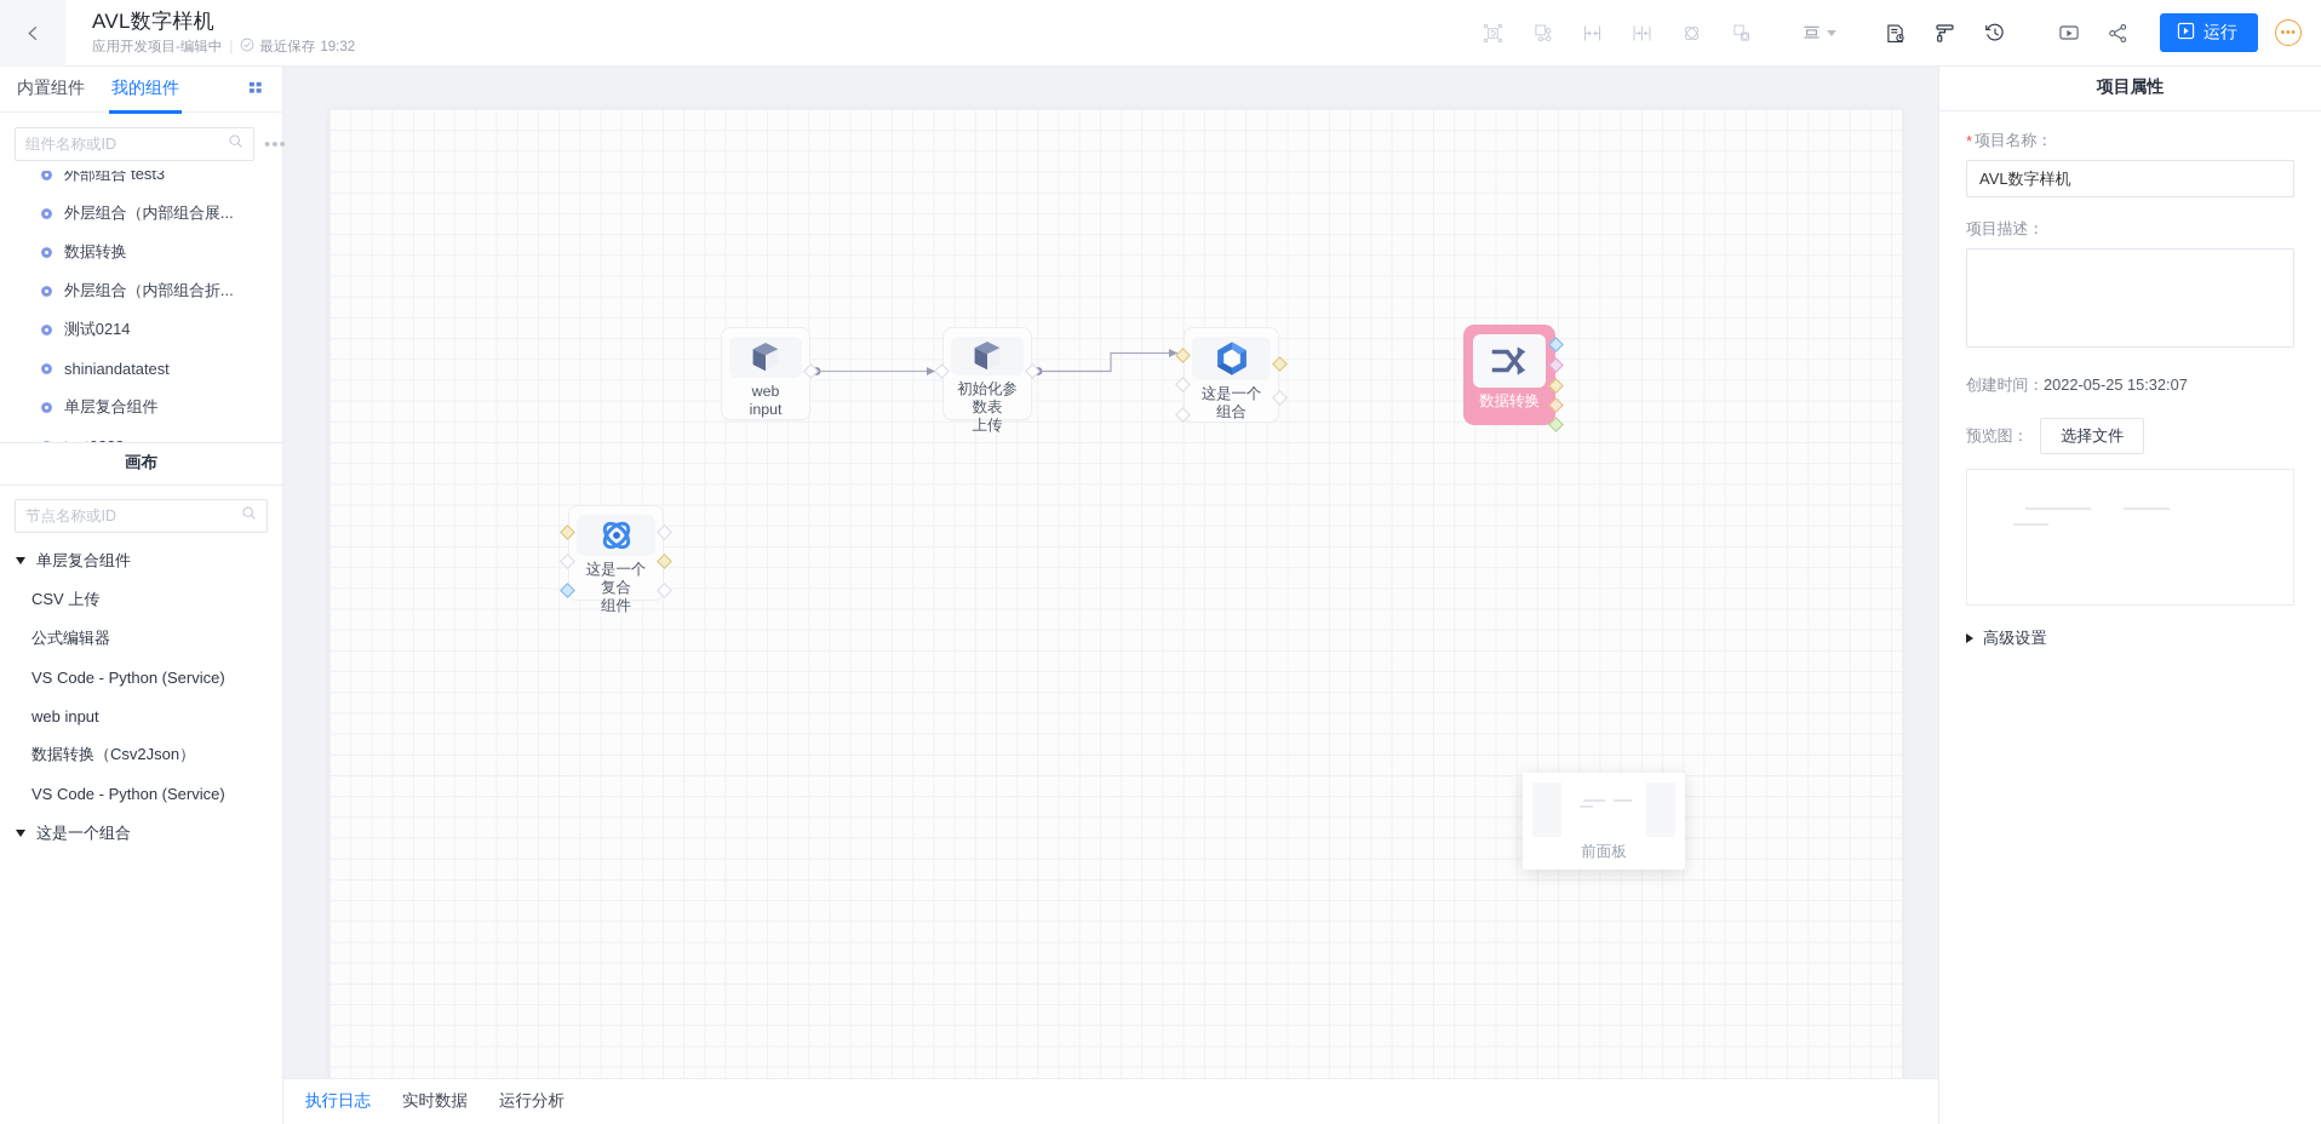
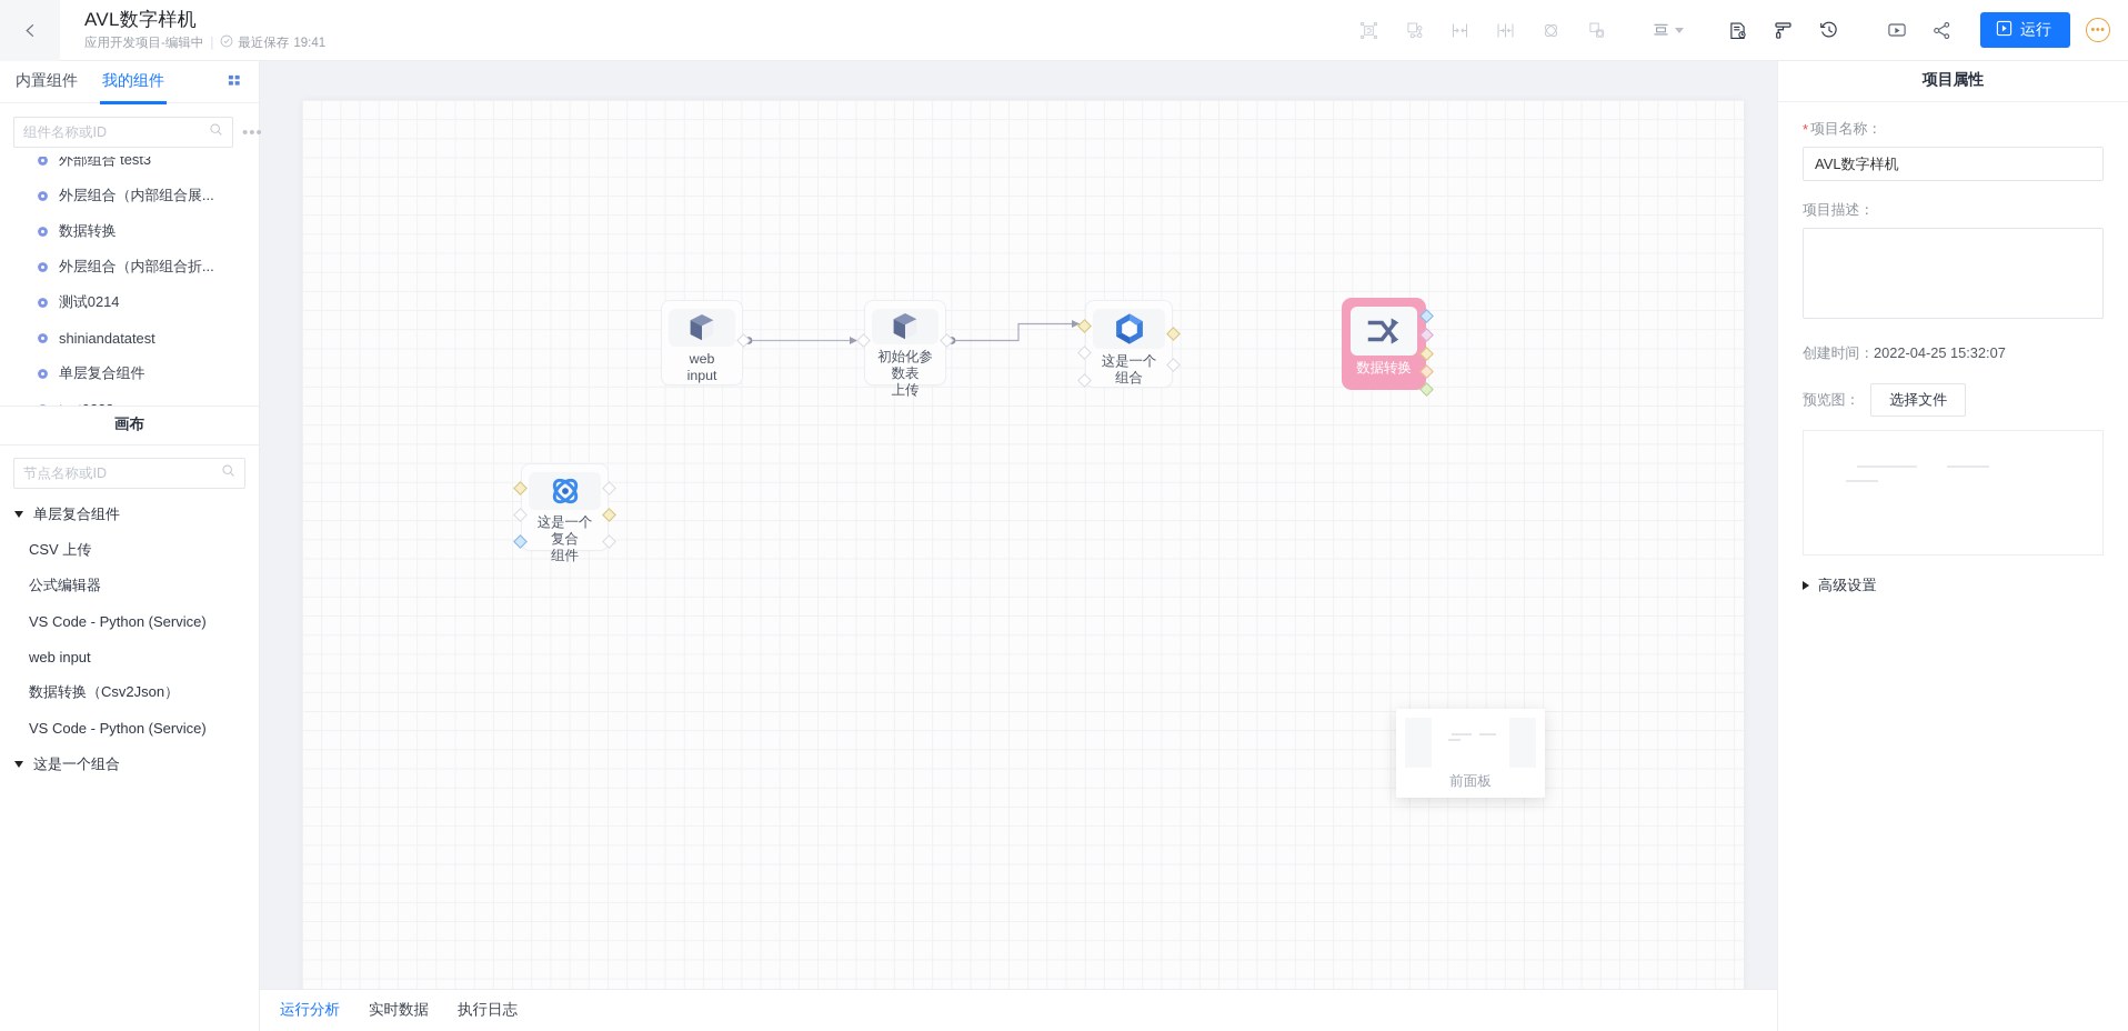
  AVL数字样机
  应用开发项目-编辑中
  最近保存
- 19:32
+ 19:41
  运行
  •••
  内置组件
  我的组件
  组件名称或ID
  •••
  外部组合 test3
  外层组合（内部组合展...
  数据转换
  外层组合（内部组合折...
  测试0214
  shiniandatatest
  单层复合组件
  画布
  节点名称或ID
  单层复合组件
  CSV 上传
  公式编辑器
  VS Code - Python (Service)
  web input
  数据转换（Csv2Json）
  VS Code - Python (Service)
  这是一个组合
  web input
  初始化参数表
  上传
  这是一个组合
  数据转换
  这是一个复合
  组件
  前面板
- 执行日志
+ 运行分析
  实时数据
- 运行分析
+ 执行日志
  项目属性
  *
  项目名称：
  AVL数字样机
  项目描述：
- 创建时间：2022-05-25 15:32:07
+ 创建时间：2022-04-25 15:32:07
  预览图：
  选择文件
  高级设置
